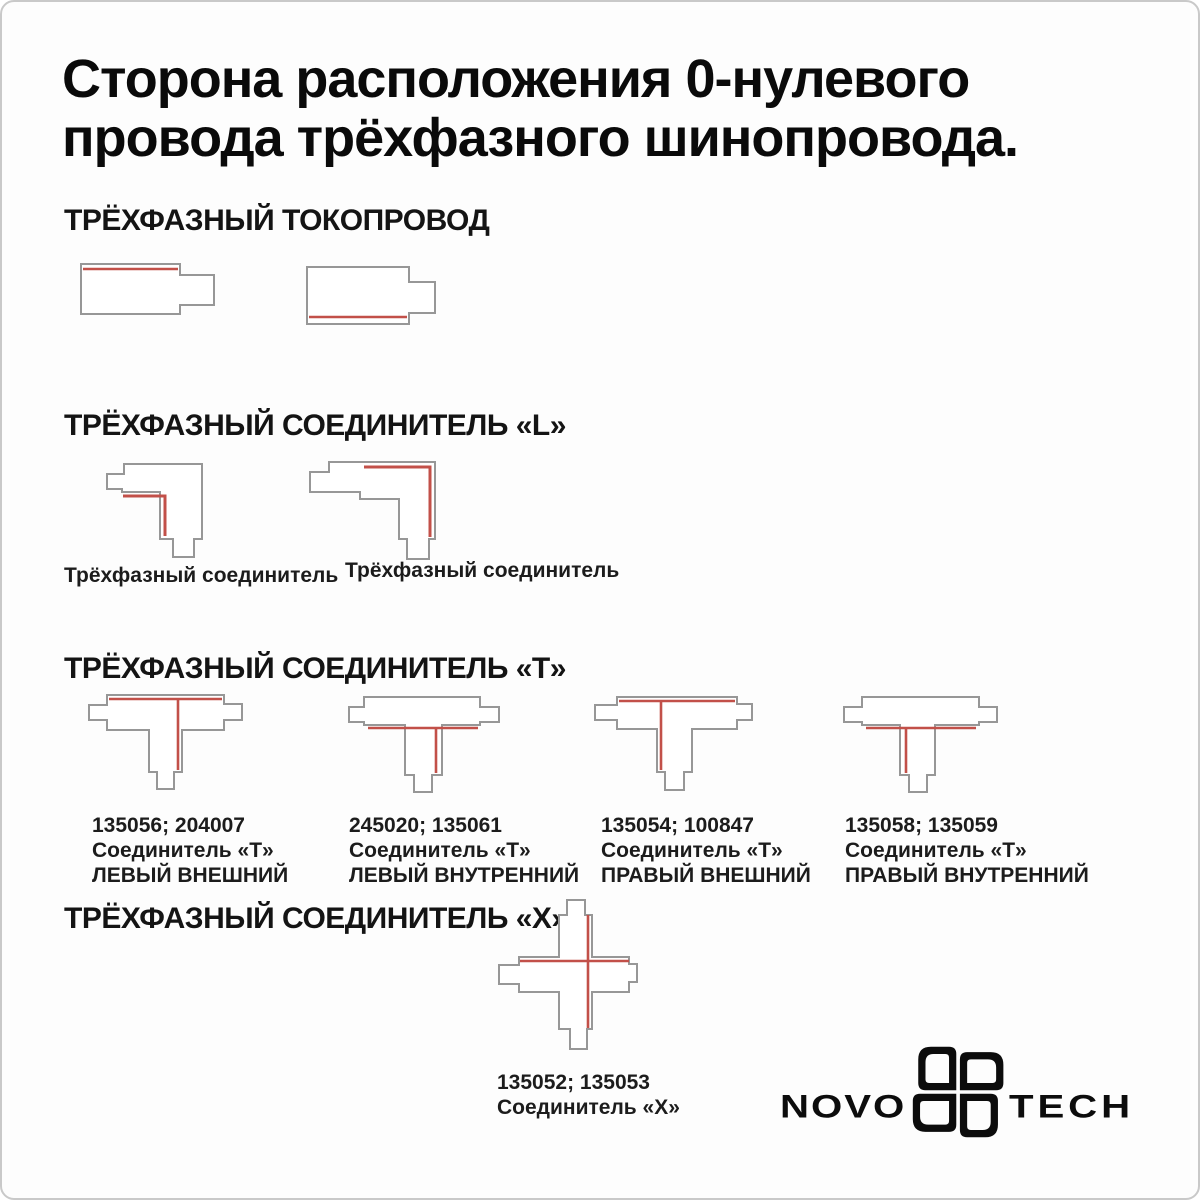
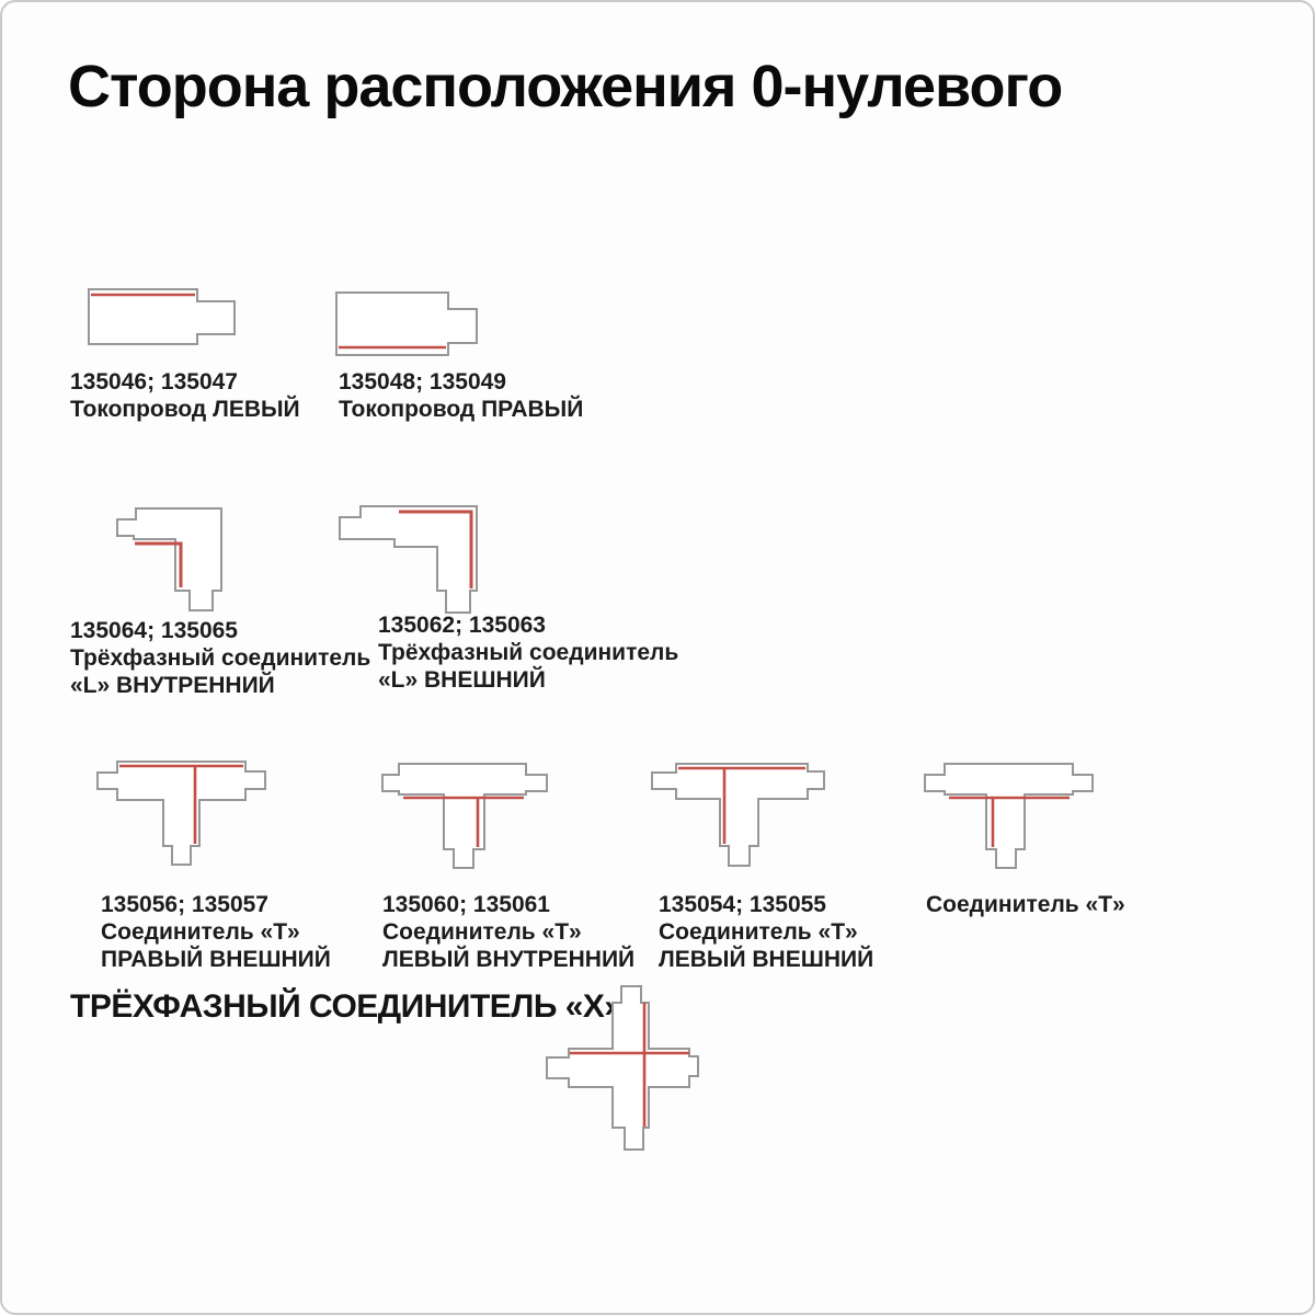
  Сторона расположения 0-нулевого
- провода трёхфазного шинопровода.
- ТРЁХФАЗНЫЙ ТОКОПРОВОД
- ТРЁХФАЗНЫЙ СОЕДИНИТЕЛЬ «L»
- ТРЁХФАЗНЫЙ СОЕДИНИТЕЛЬ «Т»
  ТРЁХФАЗНЫЙ СОЕДИНИТЕЛЬ «X
+ 135046; 135047
+ Токопровод ЛЕВЫЙ
+ 135048; 135049
+ Токопровод ПРАВЫЙ
+ 135064; 135065
  Трёхфазный соединитель
+ «L» ВНУТРЕННИЙ
+ 135062; 135063
  Трёхфазный соединитель
+ «L» ВНЕШНИЙ
- 135056; 204007
+ 135056; 135057
  Соединитель «Т»
- ЛЕВЫЙ ВНЕШНИЙ
+ ПРАВЫЙ ВНЕШНИЙ
- 245020; 135061
+ 135060; 135061
  Соединитель «Т»
  ЛЕВЫЙ ВНУТРЕННИЙ
- 135054; 100847
+ 135054; 135055
  Соединитель «Т»
- ПРАВЫЙ ВНЕШНИЙ
+ ЛЕВЫЙ ВНЕШНИЙ
- 135058; 135059
  Соединитель «Т»
- ПРАВЫЙ ВНУТРЕННИЙ
- 135052; 135053
- Соединитель «X»
- NOVO
- TECH
